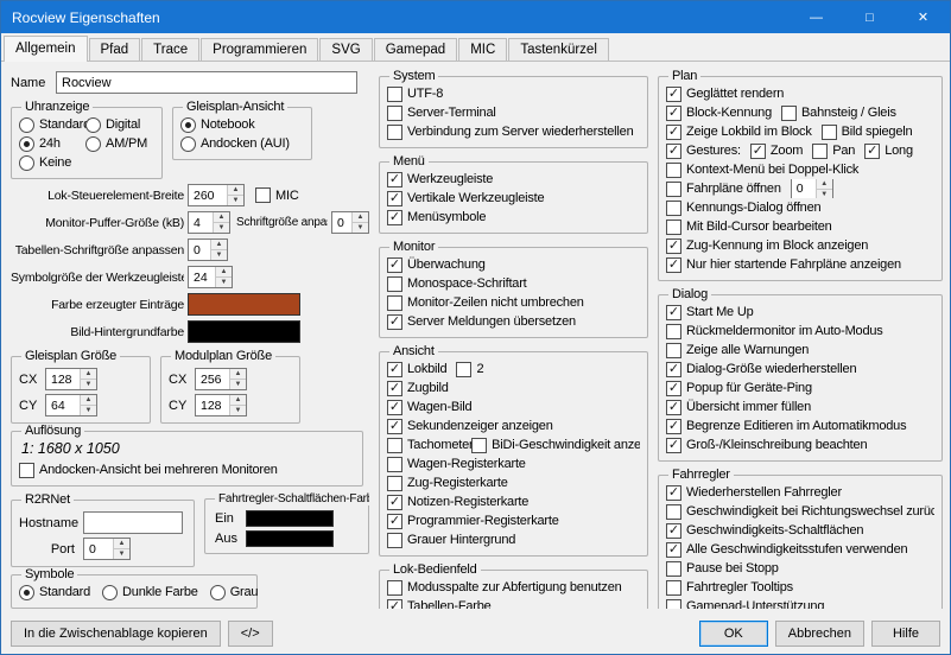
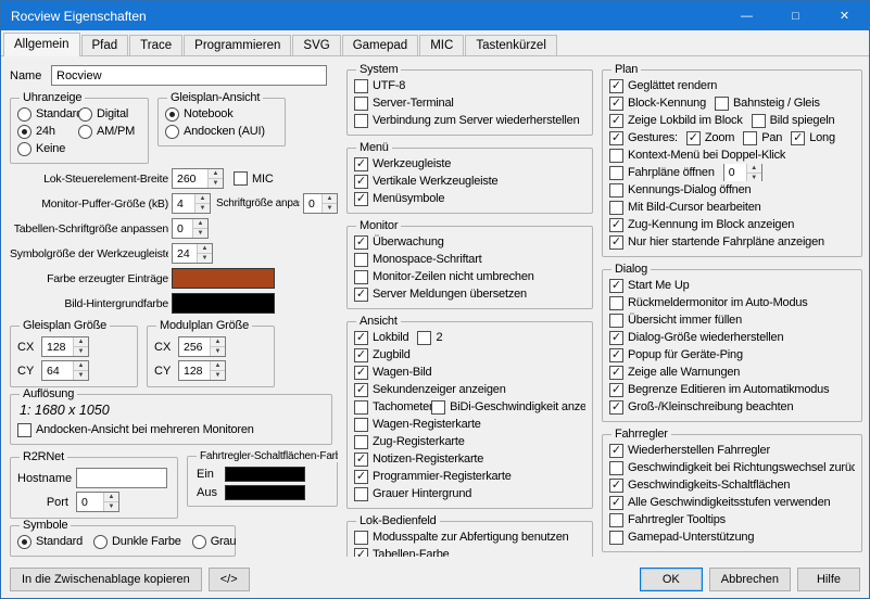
  Rocview Eigenschaften
  —
  □
  ✕
  Allgemein
  Pfad
  Trace
  Programmieren
  SVG
  Gamepad
  MIC
  Tastenkürzel
  Name
  Rocview
  Uhranzeige
  Standar
  Digital
  24h
  AM/PM
  Keine
  Gleisplan-Ansicht
  Notebook
  Andocken (AUI)
  Lok-Steuerelement-Breite
  260
  MIC
  Monitor-Puffer-Größe (kB)
  4
  Schriftgröße anpa
  0
  Tabellen-Schriftgröße anpassen
  0
  Symbolgröße der Werkzeugleist
  24
  Farbe erzeugter Einträge
  Bild-Hintergrundfarbe
  Gleisplan Größe
  CX
  128
  CY
  64
  Modulplan Größe
  CX
  256
  CY
  128
  Auflösung
  1: 1680 x 1050
  Andocken-Ansicht bei mehreren Monitoren
  R2RNet
  Hostname
  Port
  0
  Fahrtregler-Schaltflächen-Far
  Ein
  Aus
  Symbole
  Standard
  Dunkle Farbe
  Grau
  System
  UTF-8
  Server-Terminal
  Verbindung zum Server wiederherstellen
  Menü
  ✓
  Werkzeugleiste
  ✓
  Vertikale Werkzeugleiste
  ✓
  Menüsymbole
  Monitor
  ✓
  Überwachung
  Monospace-Schriftart
  Monitor-Zeilen nicht umbrechen
  ✓
  Server Meldungen übersetzen
  Ansicht
  ✓
  Lokbild
  2
  ✓
  Zugbild
  ✓
  Wagen-Bild
  ✓
  Sekundenzeiger anzeigen
  Tachomete
  BiDi-Geschwindigkeit anze
  Wagen-Registerkarte
  Zug-Registerkarte
  ✓
  Notizen-Registerkarte
  ✓
  Programmier-Registerkarte
  Grauer Hintergrund
  Lok-Bedienfeld
  Modusspalte zur Abfertigung benutzen
  ✓
  Tabellen-Farbe
  Plan
  ✓
  Geglättet rendern
  ✓
  Block-Kennung
  Bahnsteig / Gleis
  ✓
  Zeige Lokbild im Block
  Bild spiegeln
  ✓
  Gestures:
  ✓
  Zoom
  Pan
  ✓
  Long
  Kontext-Menü bei Doppel-Klick
  Fahrpläne öffnen
  0
  Kennungs-Dialog öffnen
  Mit Bild-Cursor bearbeiten
  ✓
  Zug-Kennung im Block anzeigen
  ✓
  Nur hier startende Fahrpläne anzeigen
  Dialog
  ✓
  Start Me Up
  Rückmeldermonitor im Auto-Modus
- Zeige alle Warnungen
+ Übersicht immer füllen
  ✓
  Dialog-Größe wiederherstellen
  ✓
  Popup für Geräte-Ping
  ✓
- Übersicht immer füllen
+ Zeige alle Warnungen
  ✓
  Begrenze Editieren im Automatikmodus
  ✓
  Groß-/Kleinschreibung beachten
  Fahrregler
  ✓
  Wiederherstellen Fahrregler
  Geschwindigkeit bei Richtungswechsel zurüc
  ✓
  Geschwindigkeits-Schaltflächen
  ✓
  Alle Geschwindigkeitsstufen verwenden
- Pause bei Stopp
  Fahrtregler Tooltips
  Gamepad-Unterstützung
  In die Zwischenablage kopieren
  </>
  OK
  Abbrechen
  Hilfe
